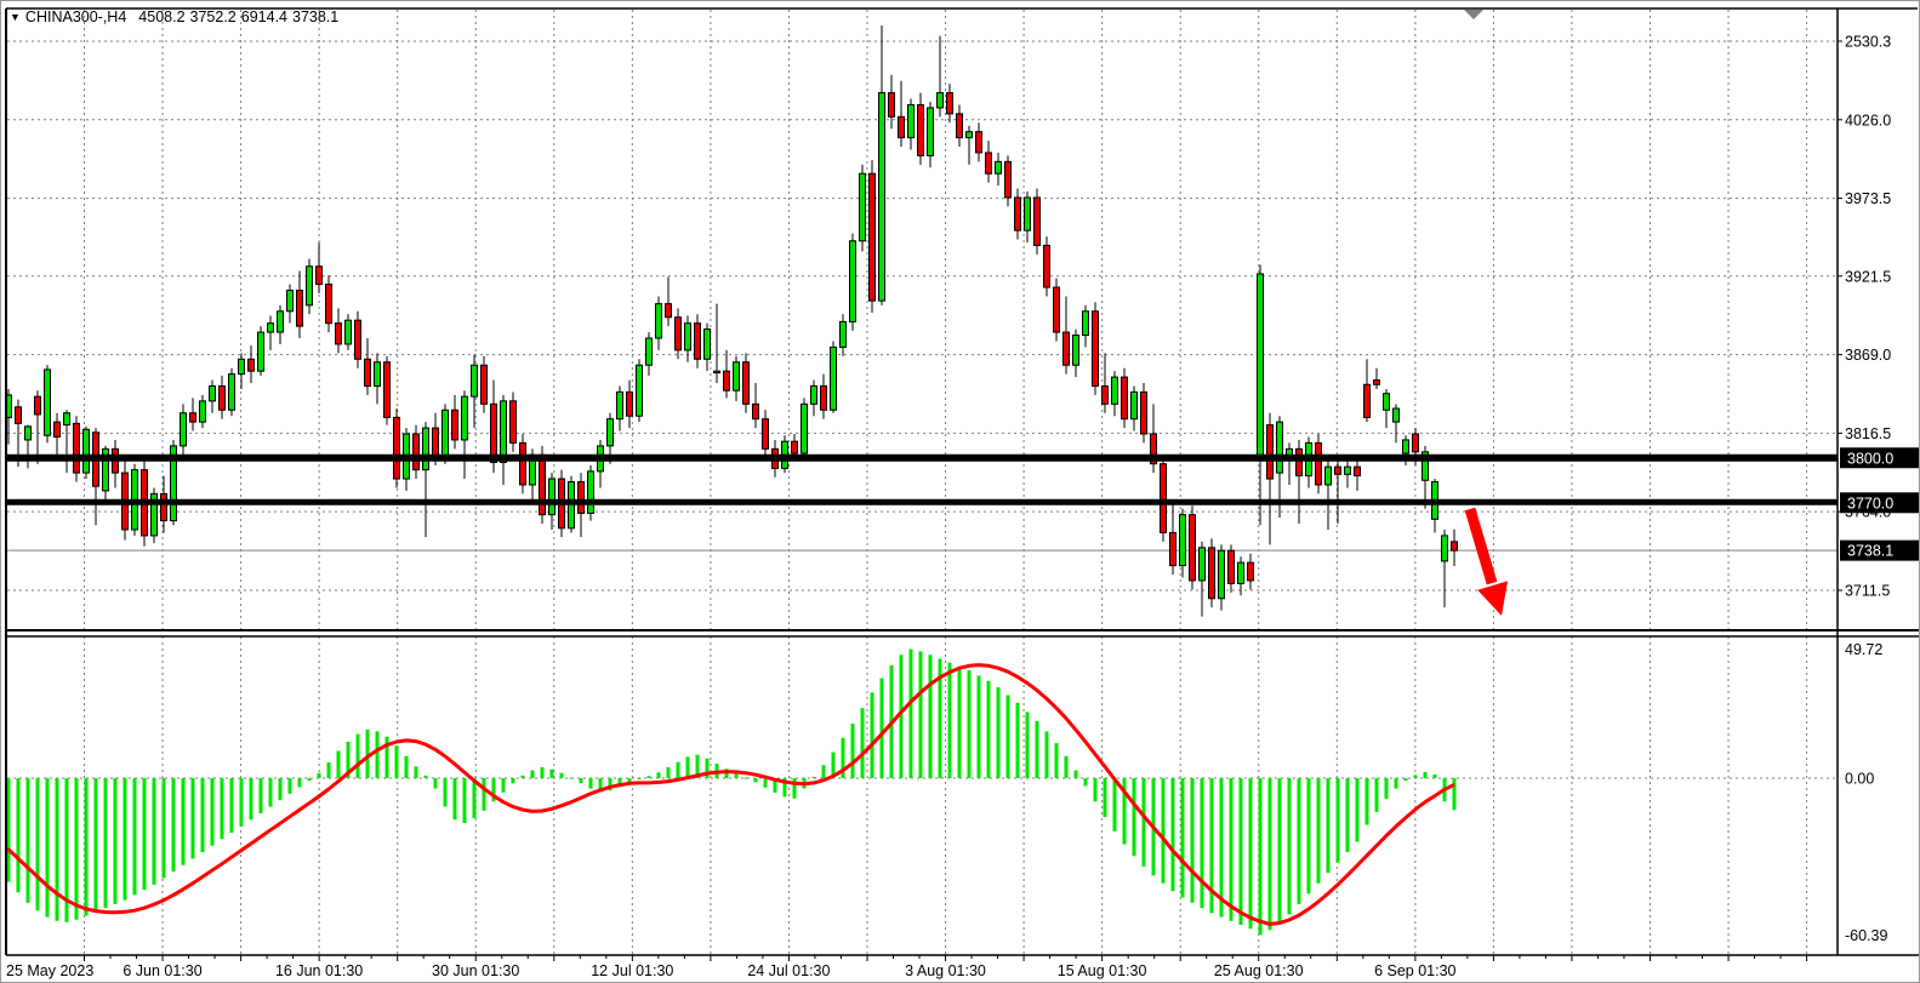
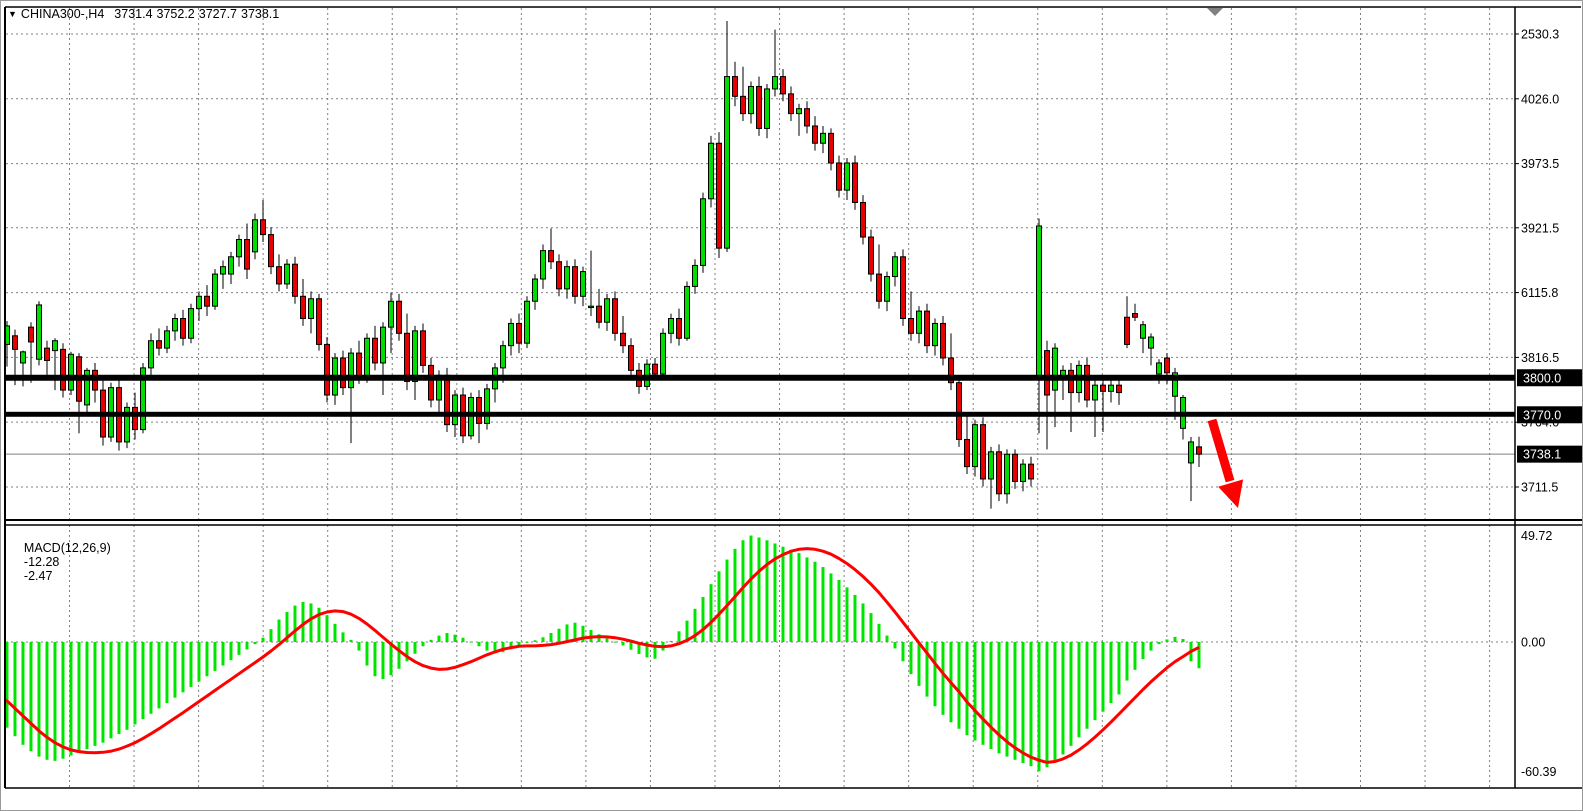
  2530.3
  4026.0
  3973.5
  3921.5
- 3869.0
+ 6115.8
  3816.5
  3711.5
  49.72
  0.00
  -60.39
  3800.0
  3770.0
  3738.1
- 25 May 2023
- 6 Jun 01:30
- 16 Jun 01:30
- 30 Jun 01:30
- 12 Jul 01:30
- 24 Jul 01:30
- 3 Aug 01:30
- 15 Aug 01:30
- 25 Aug 01:30
- 6 Sep 01:30
  ▼
  CHINA300-,H4
- 4508.2
+ 3731.4
  3752.2
- 6914.4
+ 3727.7
  3738.1
+ MACD(12,26,9) -12.28 -2.47
